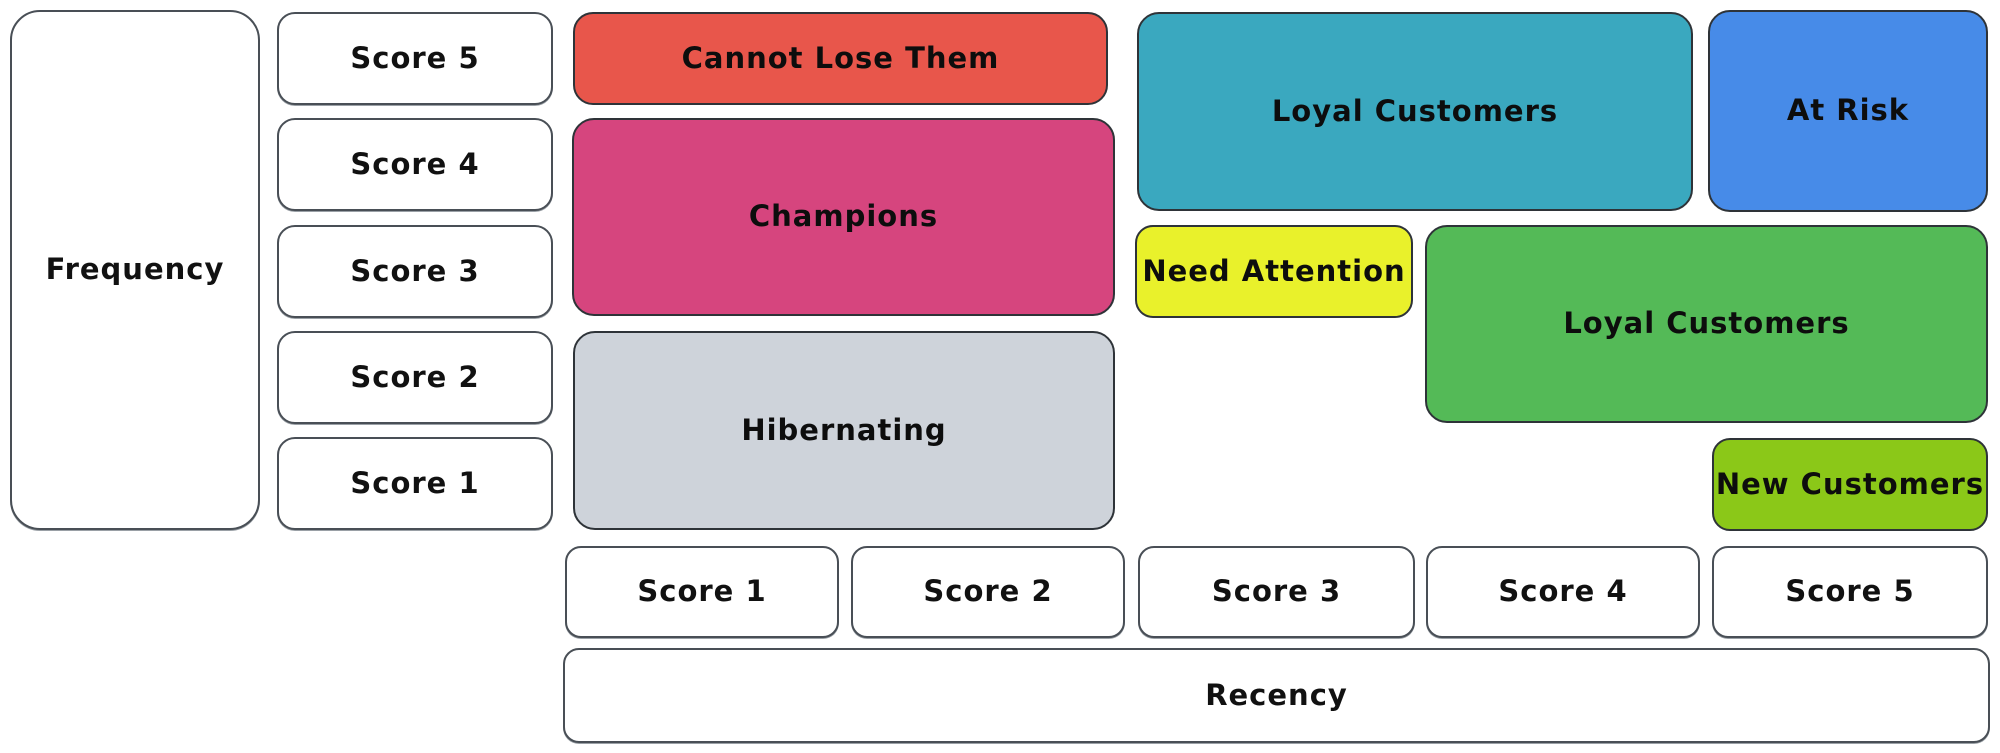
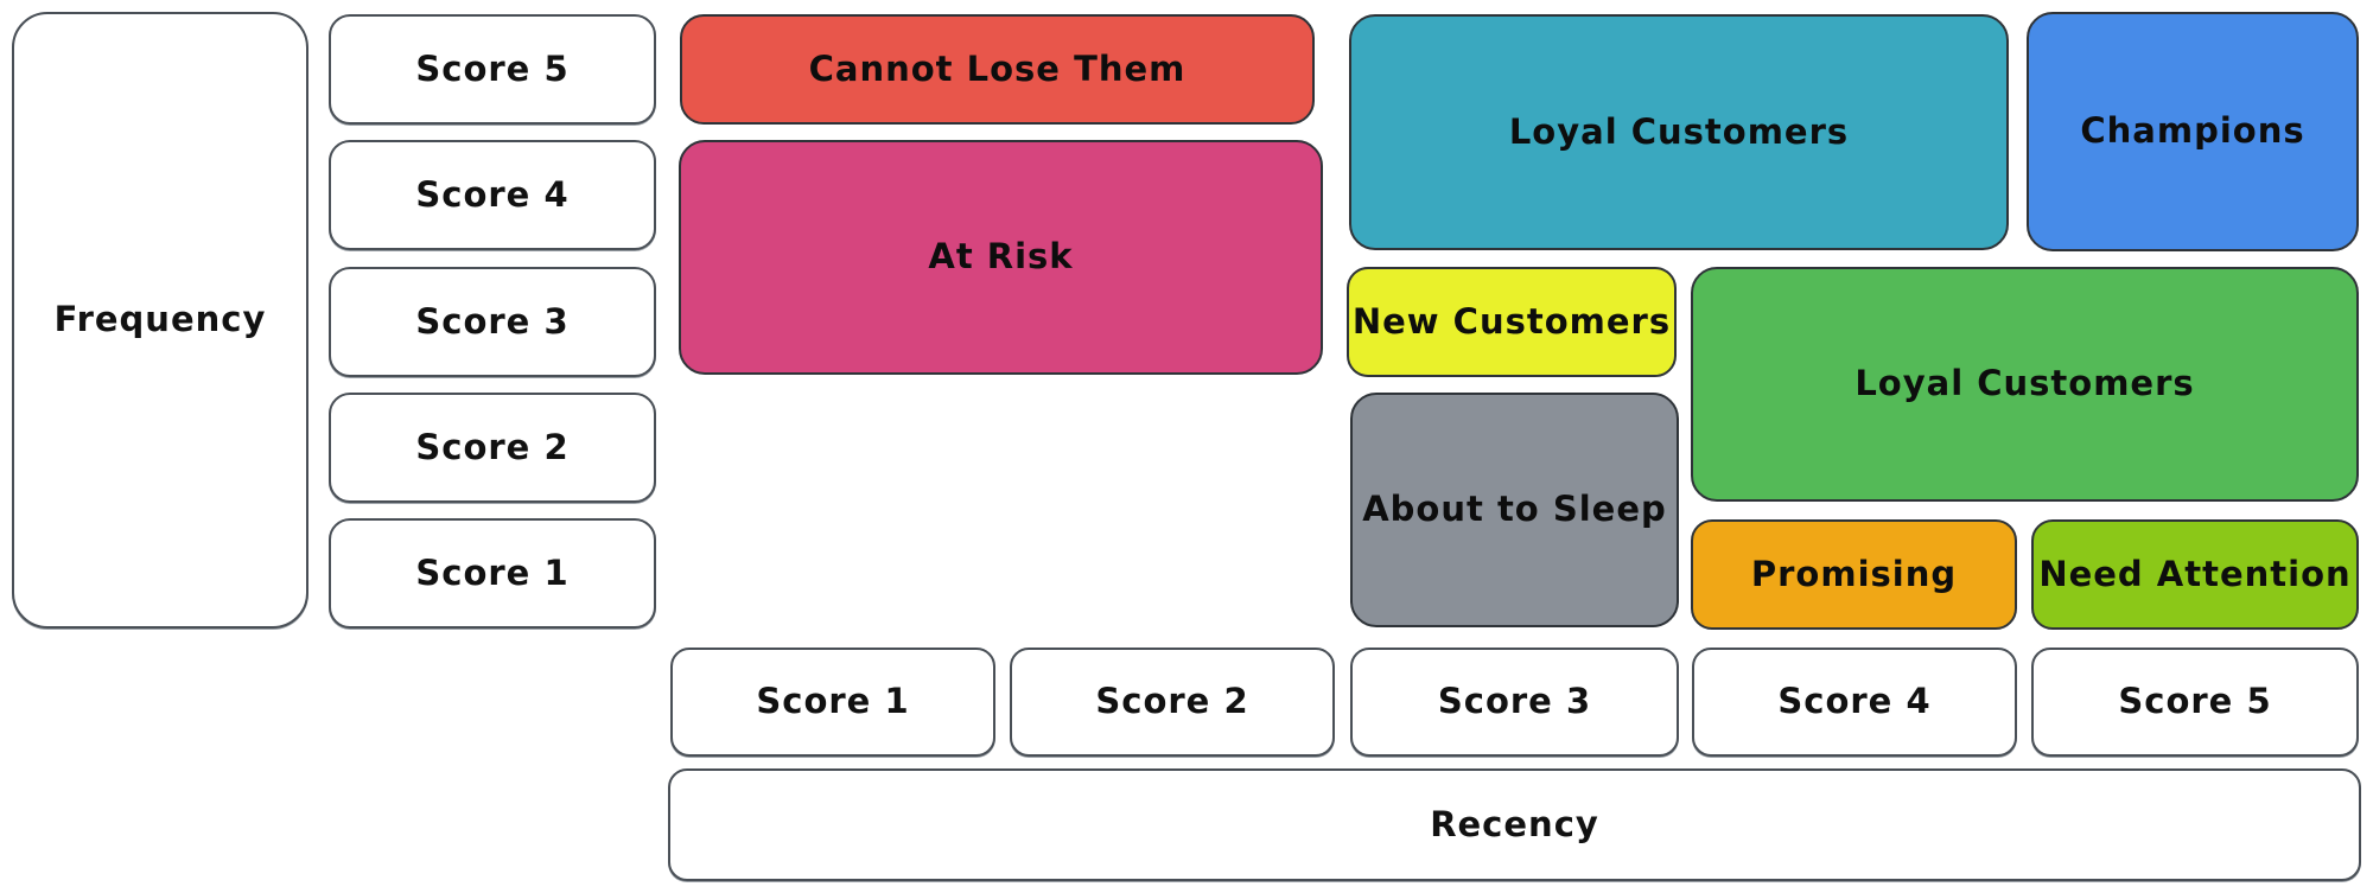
  Frequency
  Score 5
  Score 4
  Score 3
  Score 2
  Score 1
  Cannot Lose Them
- Champions
+ At Risk
- Hibernating
  Loyal Customers
- At Risk
+ Champions
- Need Attention
+ New Customers
  Loyal Customers
+ About to Sleep
+ Promising
- New Customers
+ Need Attention
  Score 1
  Score 2
  Score 3
  Score 4
  Score 5
  Recency
